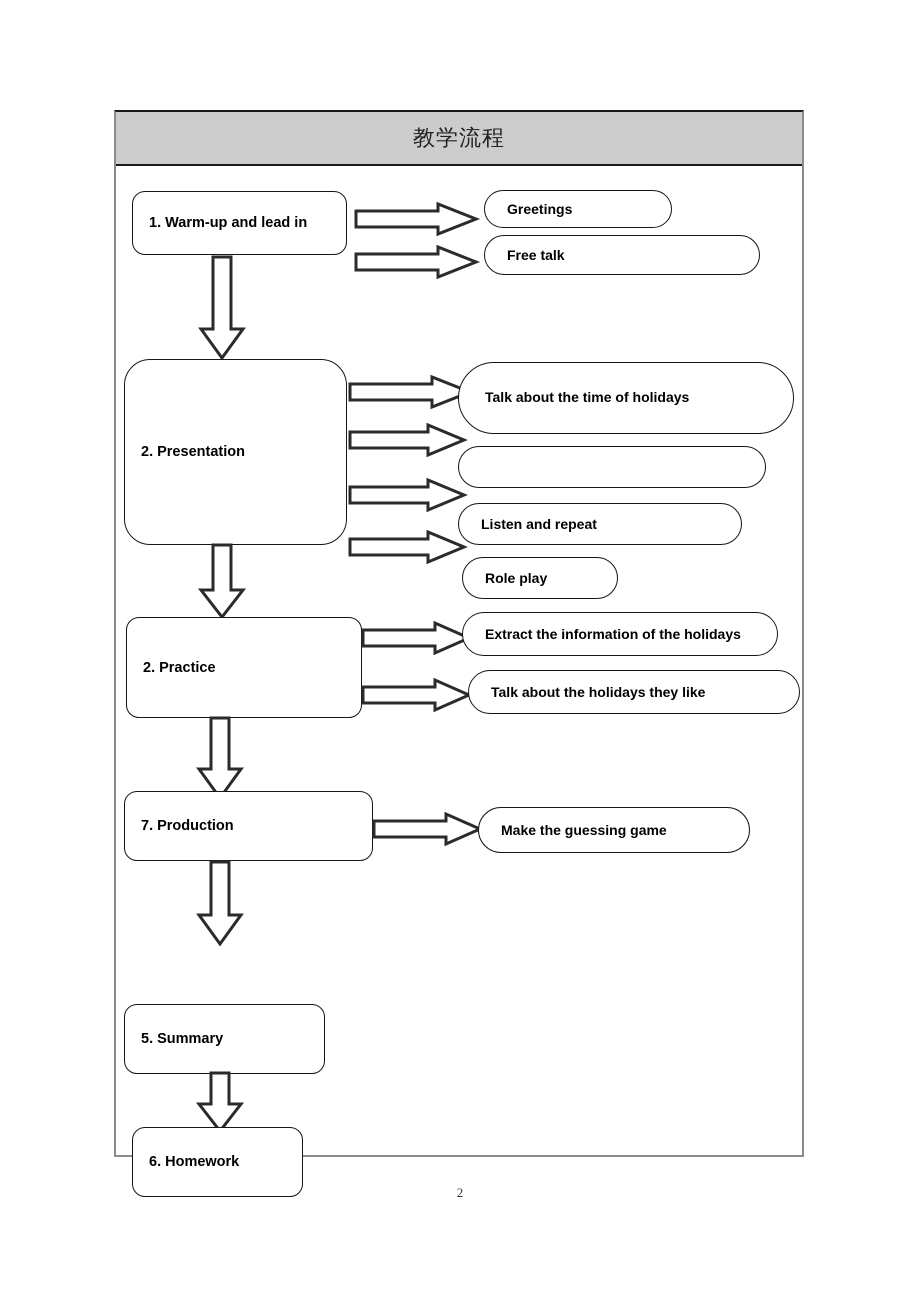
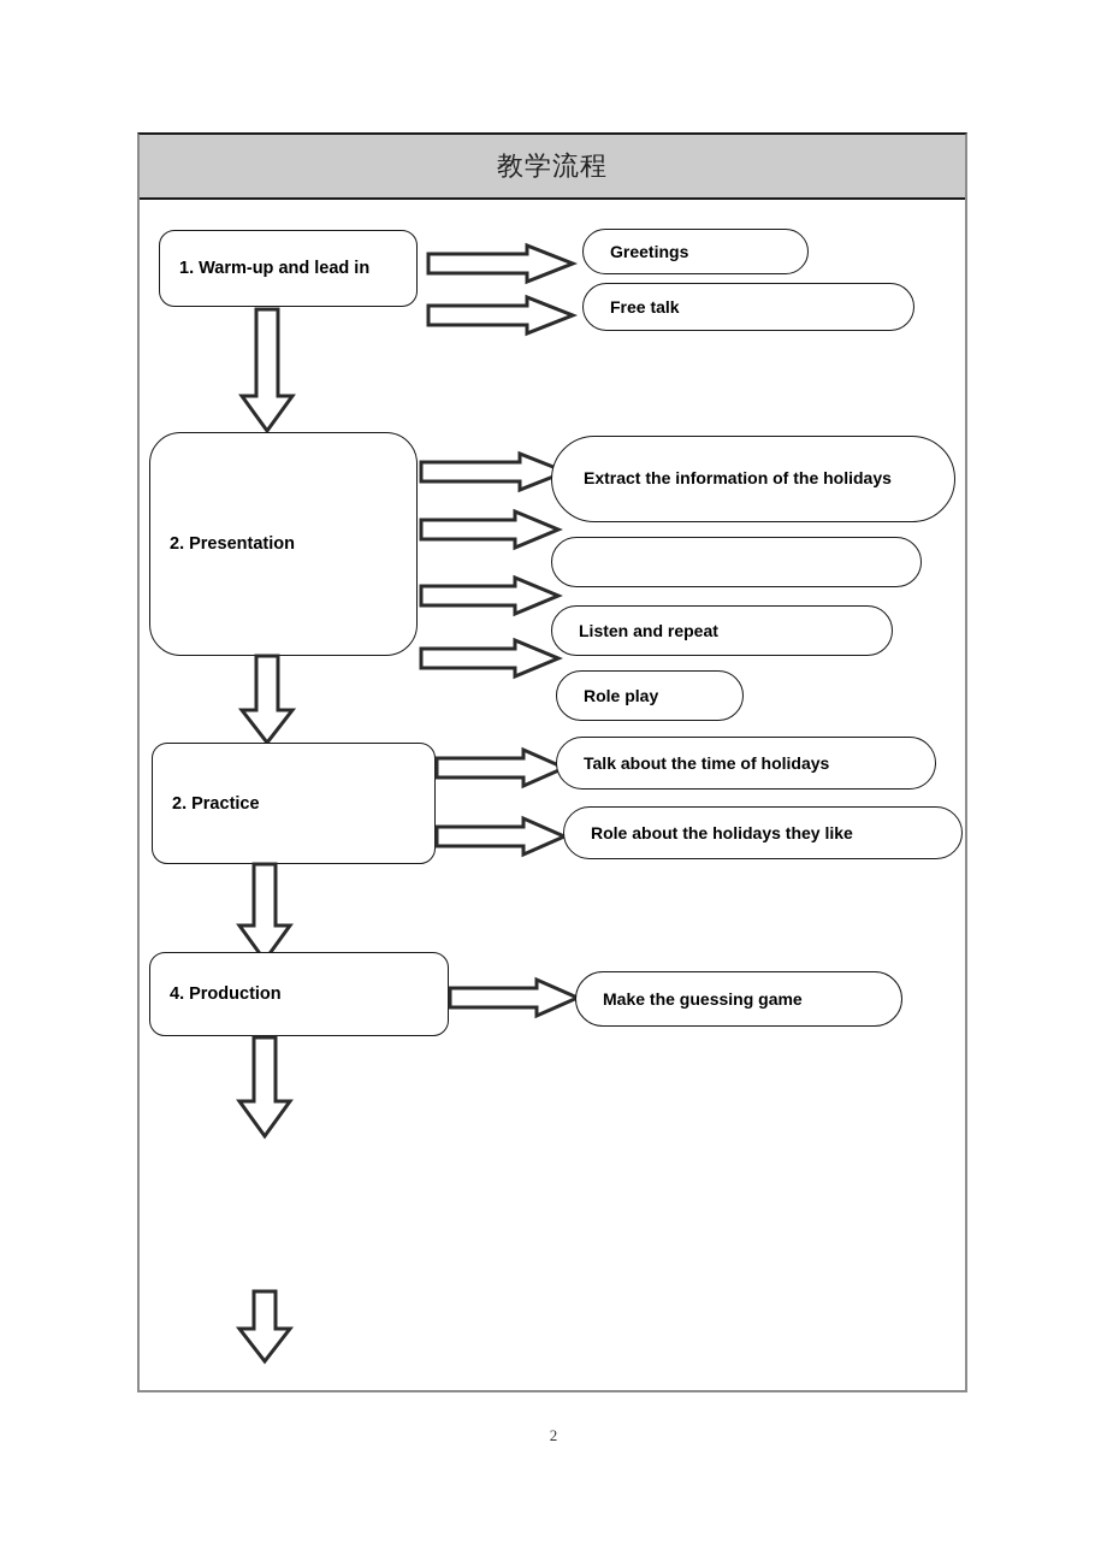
  教学流程
  1. Warm-up and lead in
  Greetings
  Free talk
  2. Presentation
- Talk about the time of holidays
+ Extract the information of the holidays
  Listen and repeat
  Role play
  2. Practice
- Extract the information of the holidays
+ Talk about the time of holidays
- Talk about the holidays they like
+ Role about the holidays they like
- 7. Production
+ 4. Production
  Make the guessing game
- 5. Summary
- 6. Homework
  2
